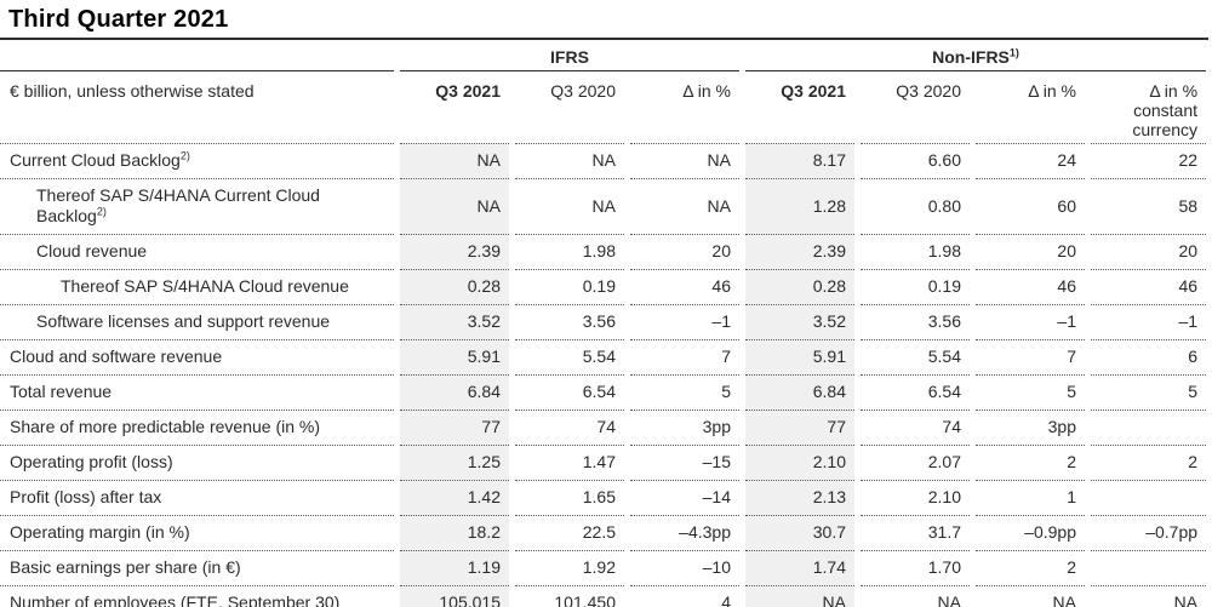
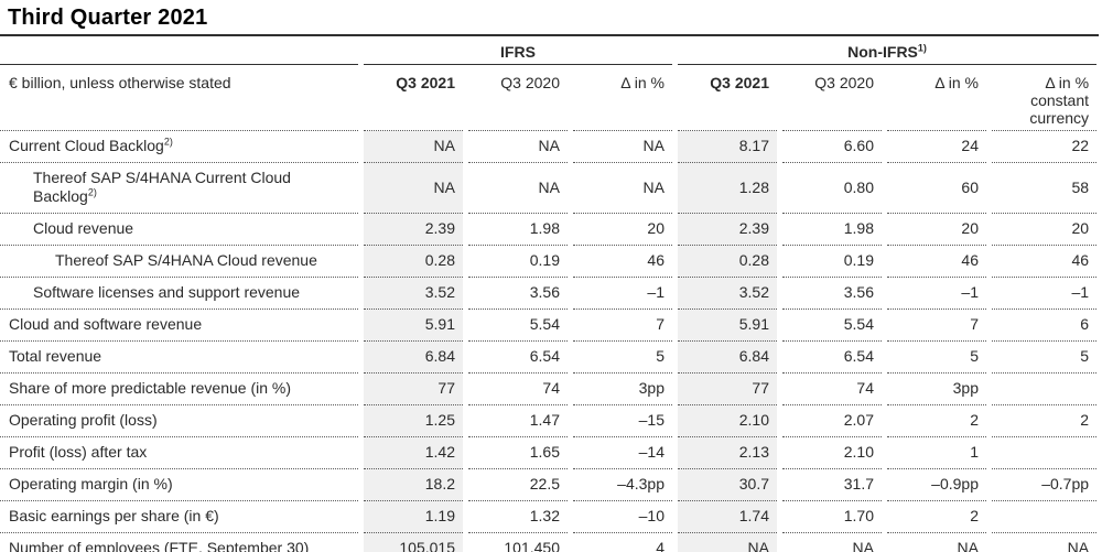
  Third Quarter 2021
  	IFRS	Non-IFRS1)
  € billion, unless otherwise stated	Q3 2021	Q3 2020	Δ in %	Q3 2021	Q3 2020	Δ in %	Δ in % constant currency
  Current Cloud Backlog2)	NA	NA	NA	8.17	6.60	24	22
  Thereof SAP S/4HANA Current Cloud Backlog2)	NA	NA	NA	1.28	0.80	60	58
  Cloud revenue	2.39	1.98	20	2.39	1.98	20	20
  Thereof SAP S/4HANA Cloud revenue	0.28	0.19	46	0.28	0.19	46	46
  Software licenses and support revenue	3.52	3.56	–1	3.52	3.56	–1	–1
  Cloud and software revenue	5.91	5.54	7	5.91	5.54	7	6
  Total revenue	6.84	6.54	5	6.84	6.54	5	5
  Share of more predictable revenue (in %)	77	74	3pp	77	74	3pp
  Operating profit (loss)	1.25	1.47	–15	2.10	2.07	2	2
  Profit (loss) after tax	1.42	1.65	–14	2.13	2.10	1
  Operating margin (in %)	18.2	22.5	–4.3pp	30.7	31.7	–0.9pp	–0.7pp
- Basic earnings per share (in €)	1.19	1.92	–10	1.74	1.70	2
+ Basic earnings per share (in €)	1.19	1.32	–10	1.74	1.70	2
  Number of employees (FTE, September 30)	105,015	101,450	4	NA	NA	NA	NA
